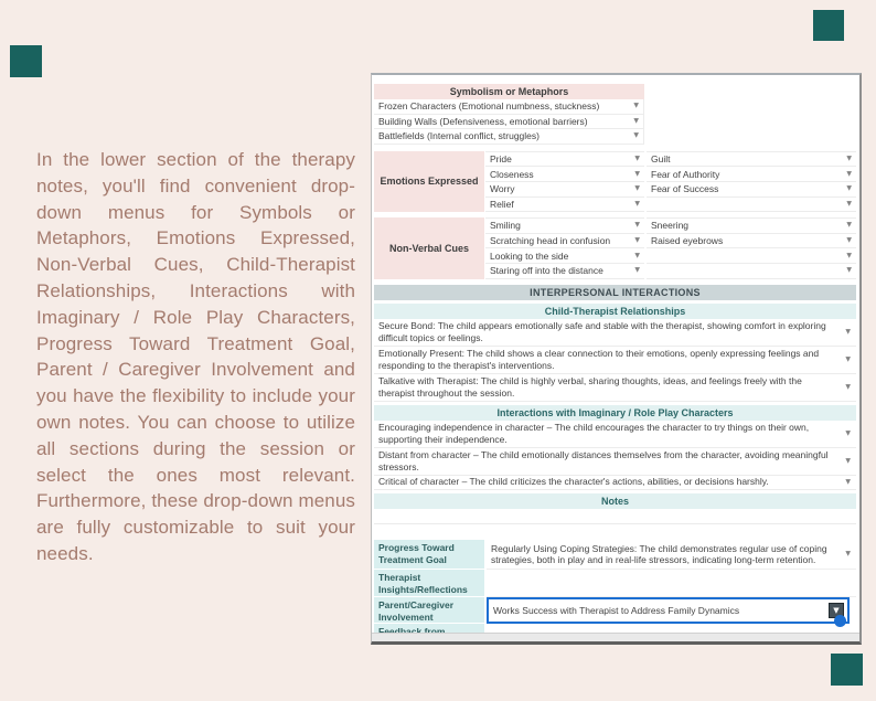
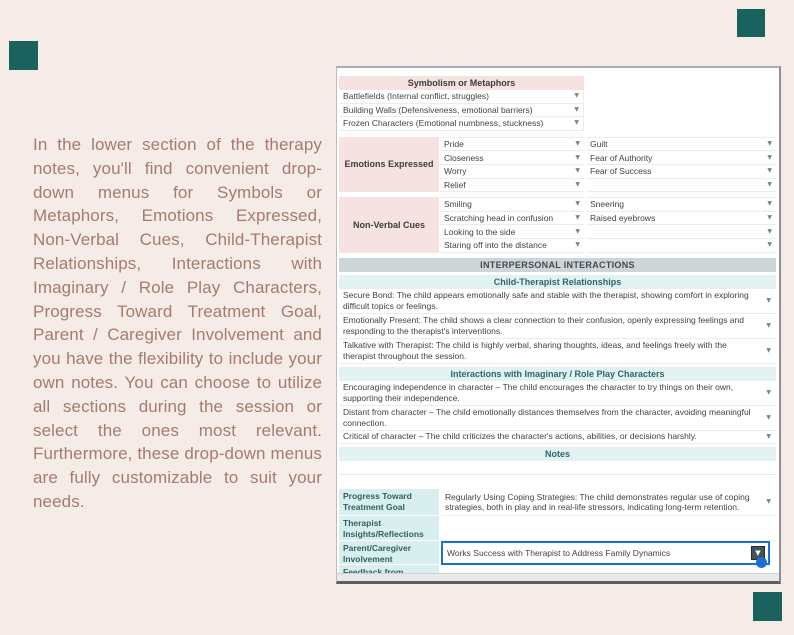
  In the lower section of the therapy notes, you'll find convenient drop-down menus for Symbols or Metaphors, Emotions Expressed, Non-Verbal Cues, Child-Therapist Relationships, Interactions with Imaginary / Role Play Characters, Progress Toward Treatment Goal, Parent / Caregiver Involvement and you have the flexibility to include your own notes. You can choose to utilize all sections during the session or select the ones most relevant. Furthermore, these drop-down menus are fully customizable to suit your needs.
  Symbolism or Metaphors
- Frozen Characters (Emotional numbness, stuckness)
+ Battlefields (Internal conflict, struggles)
  Building Walls (Defensiveness, emotional barriers)
- Battlefields (Internal conflict, struggles)
+ Frozen Characters (Emotional numbness, stuckness)
  Emotions Expressed
  Pride
  Closeness
  Worry
  Relief
  Guilt
  Fear of Authority
  Fear of Success
  Non-Verbal Cues
  Smiling
  Scratching head in confusion
  Looking to the side
  Staring off into the distance
  Sneering
  Raised eyebrows
  INTERPERSONAL INTERACTIONS
  Child-Therapist Relationships
  Secure Bond: The child appears emotionally safe and stable with the therapist, showing comfort in exploring difficult topics or feelings.
- Emotionally Present: The child shows a clear connection to their emotions, openly expressing feelings and responding to the therapist's interventions.
+ Emotionally Present: The child shows a clear connection to their confusion, openly expressing feelings and responding to the therapist's interventions.
  Talkative with Therapist: The child is highly verbal, sharing thoughts, ideas, and feelings freely with the therapist throughout the session.
  Interactions with Imaginary / Role Play Characters
  Encouraging independence in character – The child encourages the character to try things on their own, supporting their independence.
- Distant from character – The child emotionally distances themselves from the character, avoiding meaningful stressors.
+ Distant from character – The child emotionally distances themselves from the character, avoiding meaningful connection.
  Critical of character – The child criticizes the character's actions, abilities, or decisions harshly.
  Notes
  Progress Toward Treatment Goal
  Regularly Using Coping Strategies: The child demonstrates regular use of coping strategies, both in play and in real-life stressors, indicating long-term retention.
  Therapist Insights/Reflections
  Parent/Caregiver Involvement
  Works Success with Therapist to Address Family Dynamics
  ▼
  Feedback from
